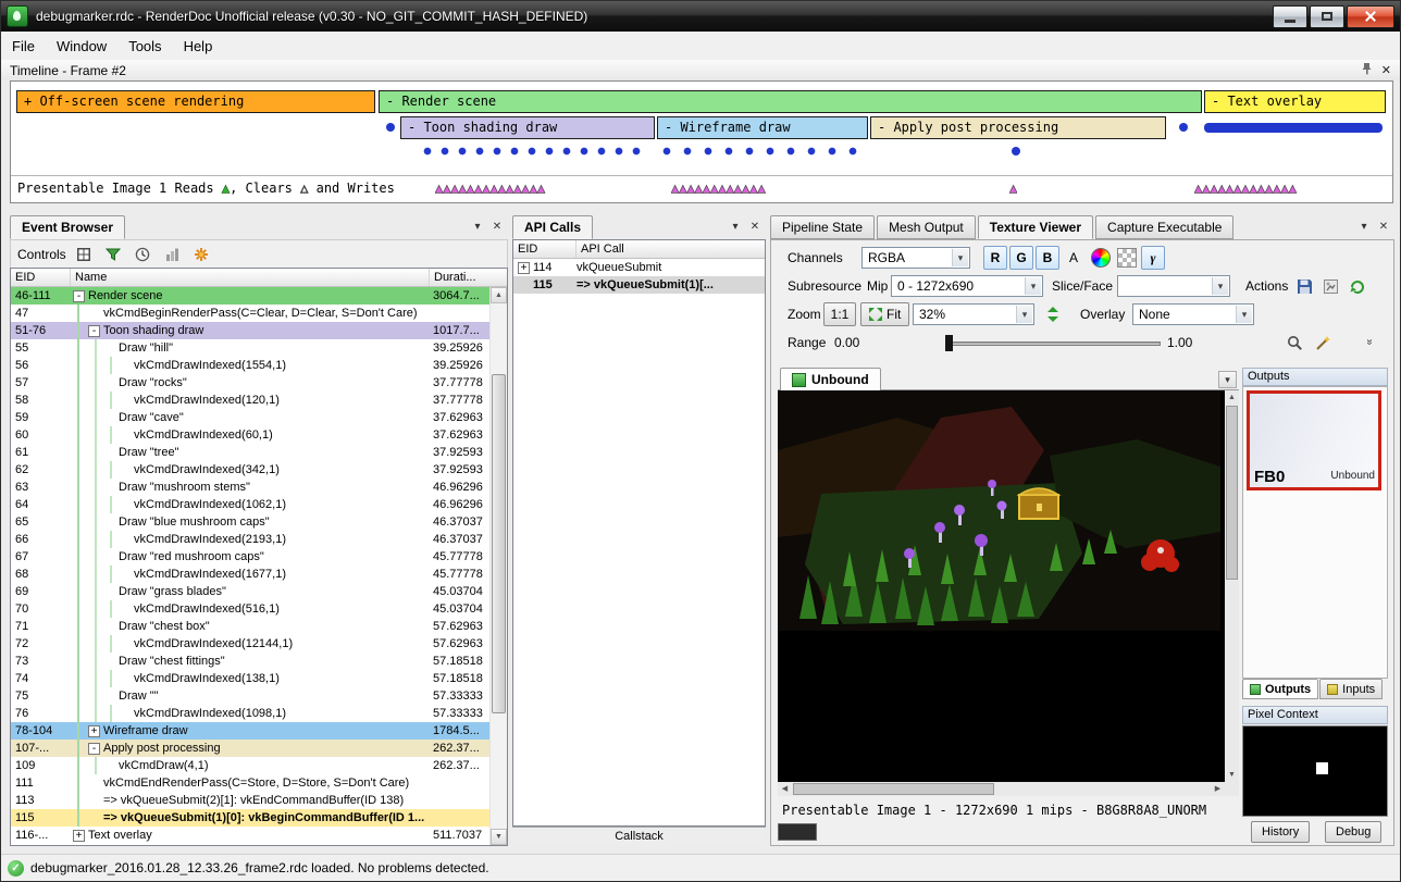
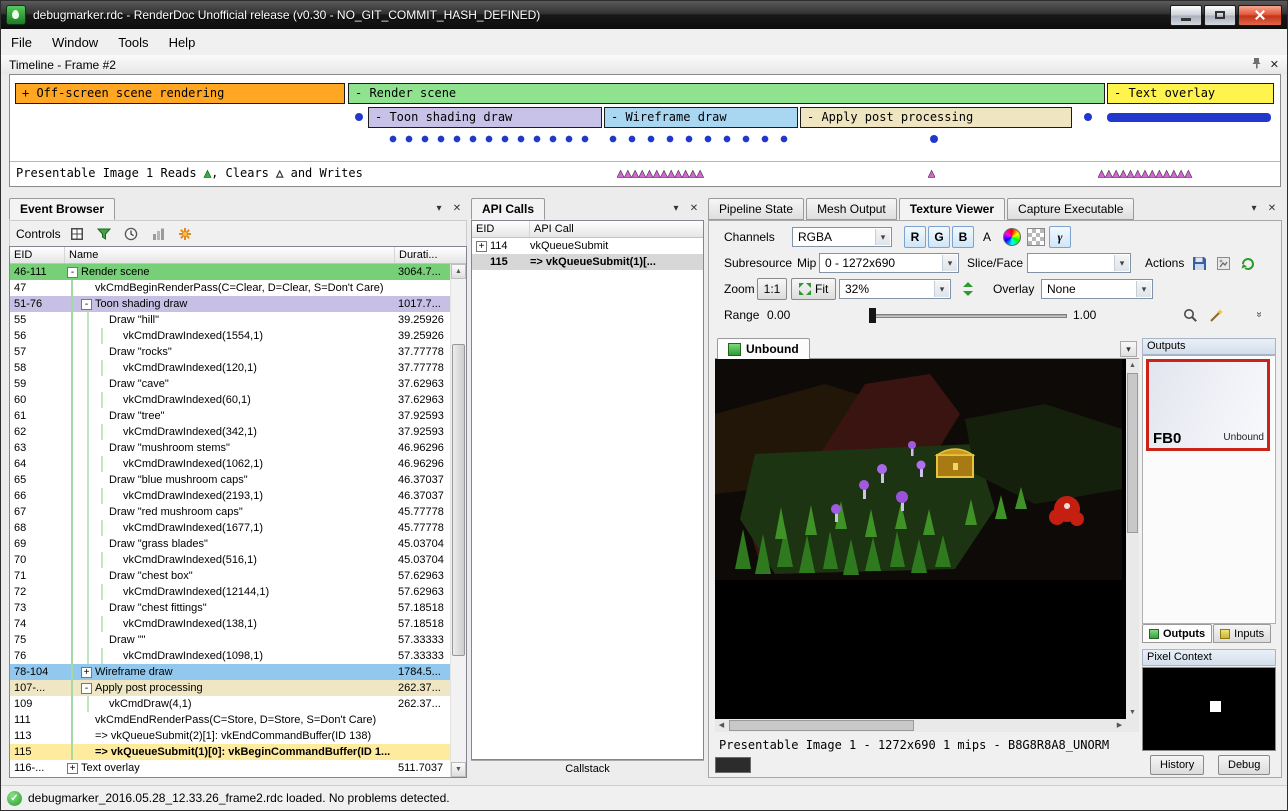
  debugmarker.rdc - RenderDoc Unofficial release (v0.30 - NO_GIT_COMMIT_HASH_DEFINED)
  File
  Window
  Tools
  Help
  Timeline - Frame #2
  ✕
  + Off-screen scene rendering
  - Render scene
  - Text overlay
  - Toon shading draw
  - Wireframe draw
  - Apply post processing
  Presentable Image 1 Reads ▲, Clears △ and Writes
- ▲▲▲▲▲▲▲▲▲▲▲▲▲▲
  ▲▲▲▲▲▲▲▲▲▲▲▲
  ▲
  ▲▲▲▲▲▲▲▲▲▲▲▲▲
  Event Browser
  ▾
  ✕
  Controls
  EID
  Name
  Durati...
  46-111
  -
  Render scene
  3064.7...
  47
  vkCmdBeginRenderPass(C=Clear, D=Clear, S=Don't Care)
  51-76
  -
  Toon shading draw
  1017.7...
  55
  Draw "hill"
  39.25926
  56
  vkCmdDrawIndexed(1554,1)
  39.25926
  57
  Draw "rocks"
  37.77778
  58
  vkCmdDrawIndexed(120,1)
  37.77778
  59
  Draw "cave"
  37.62963
  60
  vkCmdDrawIndexed(60,1)
  37.62963
  61
  Draw "tree"
  37.92593
  62
  vkCmdDrawIndexed(342,1)
  37.92593
  63
  Draw "mushroom stems"
  46.96296
  64
  vkCmdDrawIndexed(1062,1)
  46.96296
  65
  Draw "blue mushroom caps"
  46.37037
  66
  vkCmdDrawIndexed(2193,1)
  46.37037
  67
  Draw "red mushroom caps"
  45.77778
  68
  vkCmdDrawIndexed(1677,1)
  45.77778
  69
  Draw "grass blades"
  45.03704
  70
  vkCmdDrawIndexed(516,1)
  45.03704
  71
  Draw "chest box"
  57.62963
  72
  vkCmdDrawIndexed(12144,1)
  57.62963
  73
  Draw "chest fittings"
  57.18518
  74
  vkCmdDrawIndexed(138,1)
  57.18518
  75
  Draw ""
  57.33333
  76
  vkCmdDrawIndexed(1098,1)
  57.33333
  78-104
  +
  Wireframe draw
  1784.5...
  107-...
  -
  Apply post processing
  262.37...
  109
  vkCmdDraw(4,1)
  262.37...
  111
  vkCmdEndRenderPass(C=Store, D=Store, S=Don't Care)
  113
  => vkQueueSubmit(2)[1]: vkEndCommandBuffer(ID 138)
  115
  => vkQueueSubmit(1)[0]: vkBeginCommandBuffer(ID 1...
  116-...
  +
  Text overlay
  511.7037
  API Calls
  ▾
  ✕
  EID
  API Call
  +
  114
  vkQueueSubmit
  115
  => vkQueueSubmit(1)[...
  Callstack
  Pipeline State Mesh Output Texture Viewer Capture Executable
  ▾
  ✕
  Channels
  RGBA
  ▾
  R
  G
  B
  A
  γ
  Subresource
  Mip
  0 - 1272x690
  ▾
  Slice/Face
  ▾
  Actions
  Zoom
  1:1
  Fit
  32%
  ▾
  Overlay
  None
  ▾
  Range
  0.00
  1.00
  Unbound
  ▾
  Presentable Image 1 - 1272x690 1 mips - B8G8R8A8_UNORM
  Outputs
  FB0
  Unbound
  Outputs
  Inputs
  Pixel Context
  History
  Debug
  ✓
- debugmarker_2016.01.28_12.33.26_frame2.rdc loaded. No problems detected.
+ debugmarker_2016.05.28_12.33.26_frame2.rdc loaded. No problems detected.
